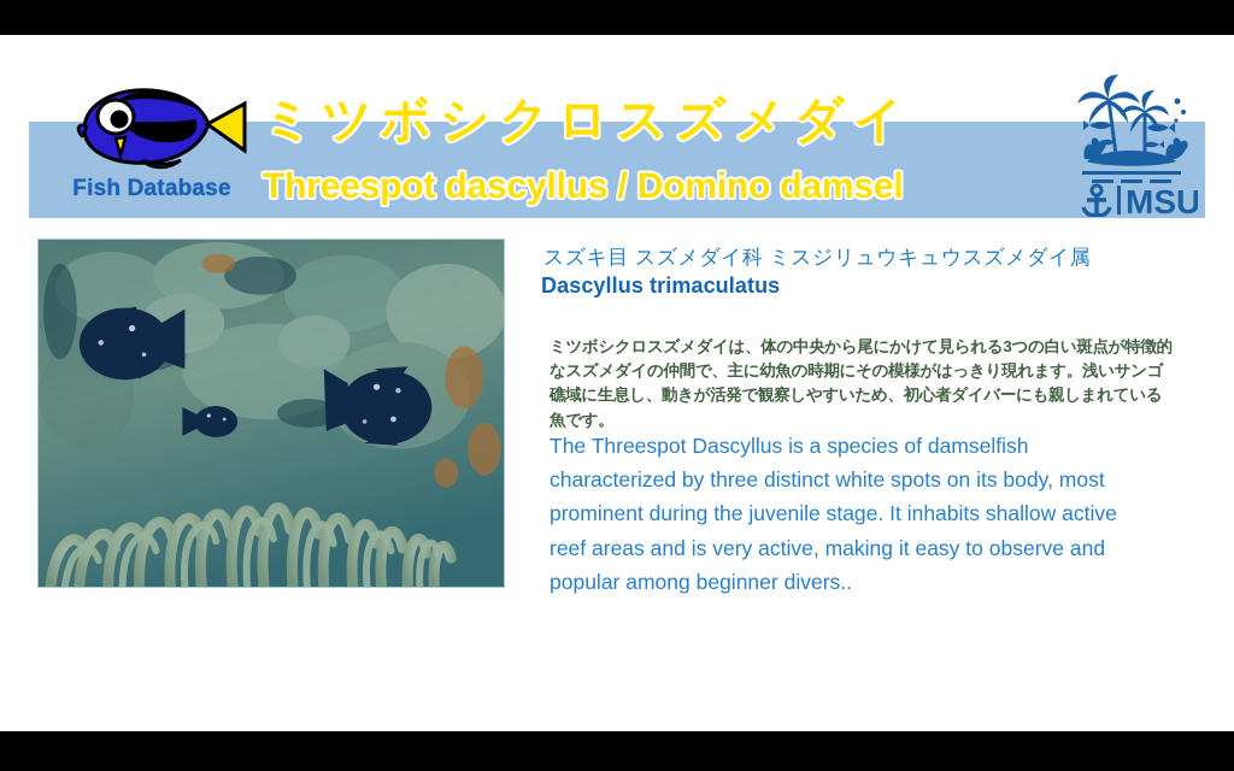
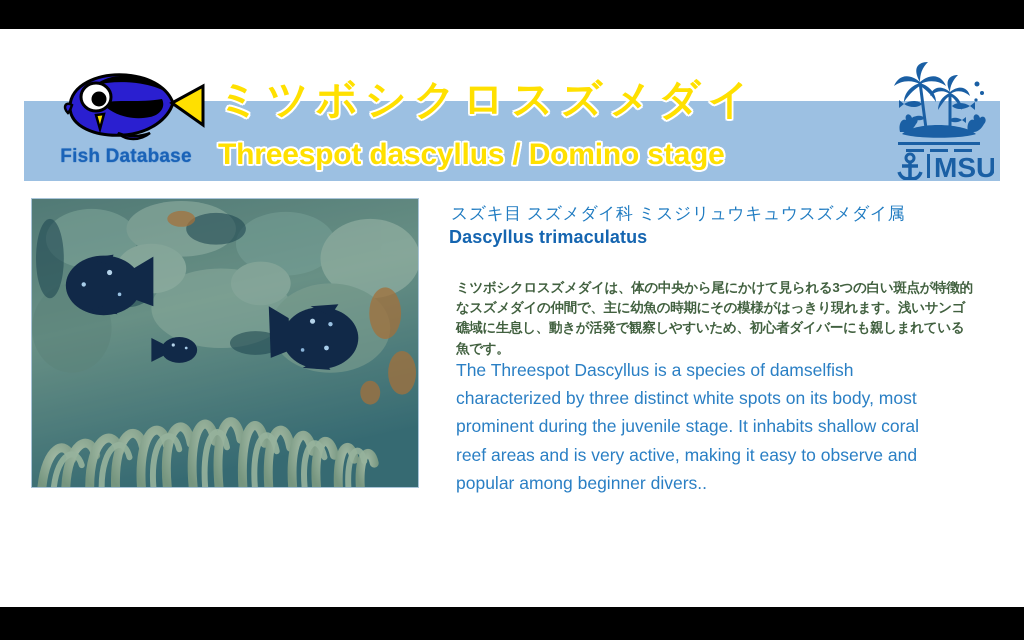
  Fish Database
  ミツボシクロスズメダイ
- Threespot dascyllus / Domino damsel
+ Threespot dascyllus / Domino stage
  MSU
  スズキ目 スズメダイ科 ミスジリュウキュウスズメダイ属
  Dascyllus trimaculatus
  ミツボシクロスズメダイは、体の中央から尾にかけて見られる3つの白い斑点が特徴的なスズメダイの仲間で、主に幼魚の時期にその模様がはっきり現れます。浅いサンゴ礁域に生息し、動きが活発で観察しやすいため、初心者ダイバーにも親しまれている魚です。
- The Threespot Dascyllus is a species of damselfish characterized by three distinct white spots on its body, most prominent during the juvenile stage. It inhabits shallow active reef areas and is very active, making it easy to observe and popular among beginner divers..
+ The Threespot Dascyllus is a species of damselfish characterized by three distinct white spots on its body, most prominent during the juvenile stage. It inhabits shallow coral reef areas and is very active, making it easy to observe and popular among beginner divers..
